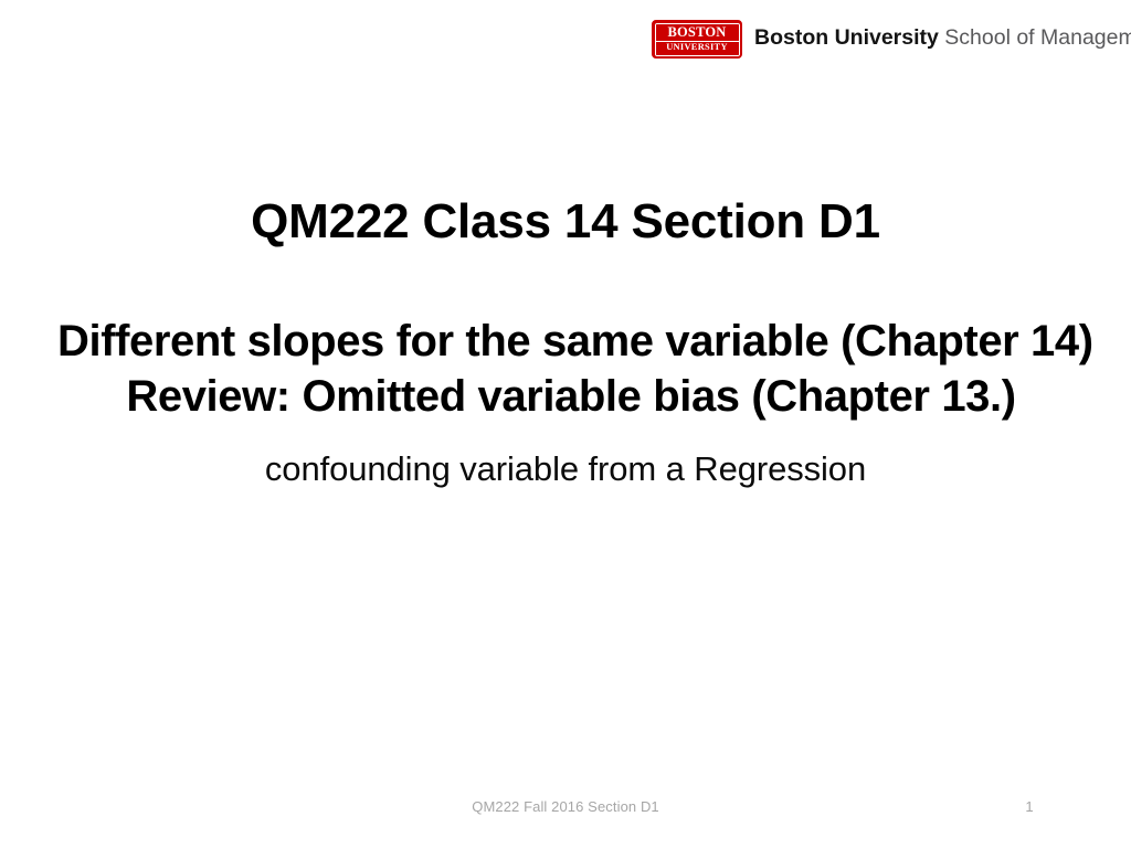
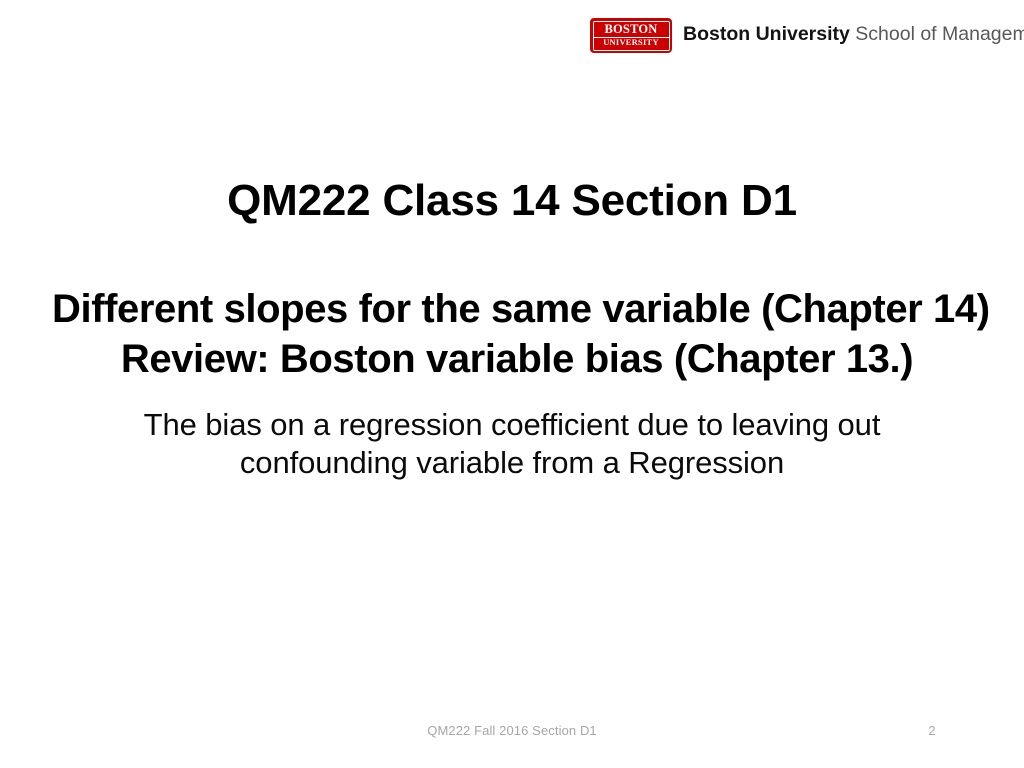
  BOSTON
  UNIVERSITY
  Boston University School of Managem
  QM222 Class 14 Section D1
  Different slopes for the same variable (Chapter 14)
- Review: Omitted variable bias (Chapter 13.)
+ Review: Boston variable bias (Chapter 13.)
+ The bias on a regression coefficient due to leaving out
  confounding variable from a Regression
  QM222 Fall 2016 Section D1
- 1
+ 2
